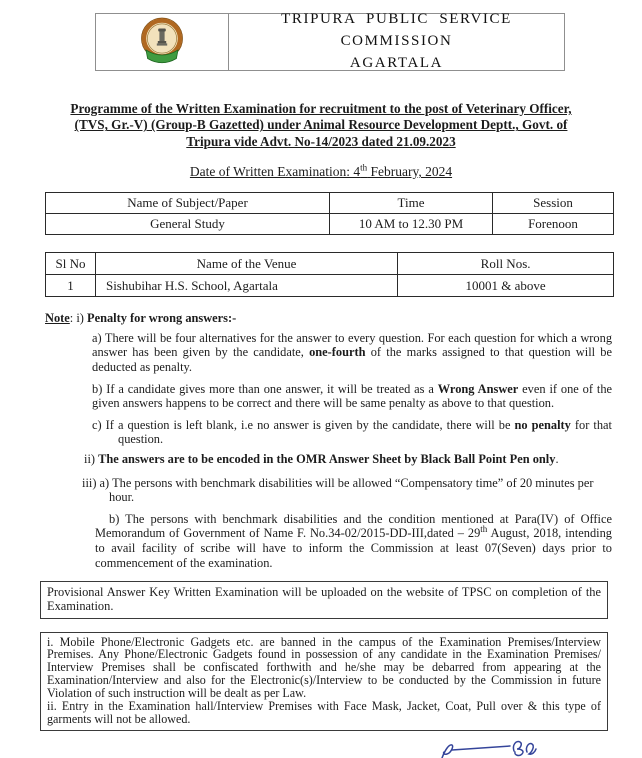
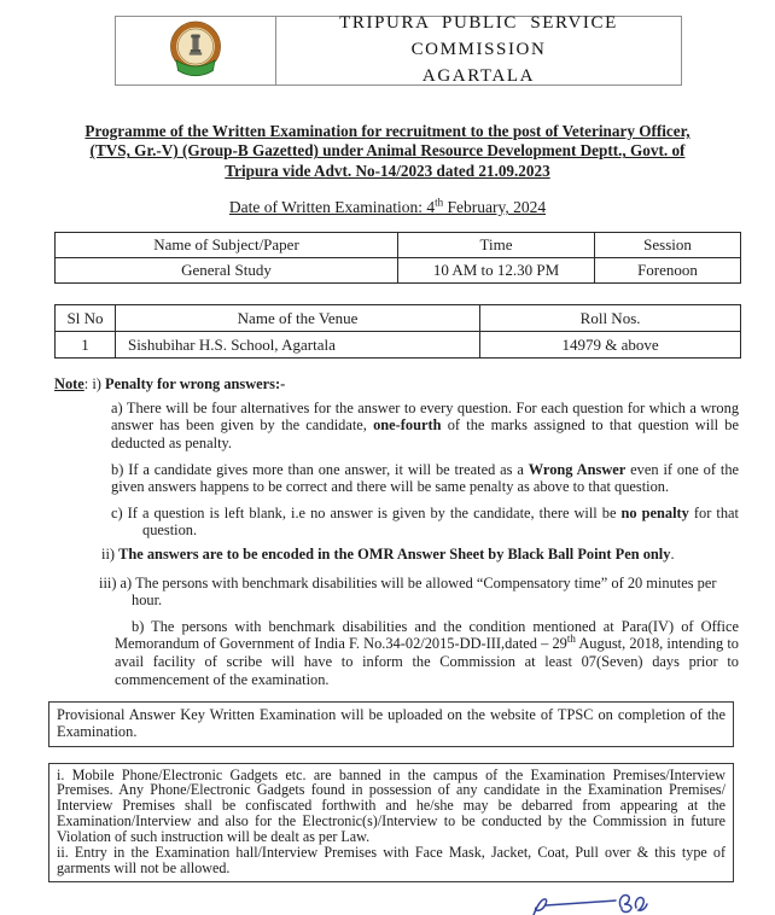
  TRIPURA PUBLIC SERVICE COMMISSION
  AGARTALA
  Programme of the Written Examination for recruitment to the post of Veterinary Officer,
  (TVS, Gr.-V) (Group-B Gazetted) under Animal Resource Development Deptt., Govt. of
  Tripura vide Advt. No-14/2023 dated 21.09.2023
  Date of Written Examination: 4th February, 2024
  Name of Subject/Paper	Time	Session
  General Study	10 AM to 12.30 PM	Forenoon
  Sl No	Name of the Venue	Roll Nos.
- 1	Sishubihar H.S. School, Agartala	10001 & above
+ 1	Sishubihar H.S. School, Agartala	14979 & above
  Note: i) Penalty for wrong answers:-
  a) There will be four alternatives for the answer to every question. For each question for which a wrong answer has been given by the candidate, one-fourth of the marks assigned to that question will be deducted as penalty.
  b) If a candidate gives more than one answer, it will be treated as a Wrong Answer even if one of the given answers happens to be correct and there will be same penalty as above to that question.
  c) If a question is left blank, i.e no answer is given by the candidate, there will be no penalty for that question.
  ii) The answers are to be encoded in the OMR Answer Sheet by Black Ball Point Pen only.
  iii) a) The persons with benchmark disabilities will be allowed “Compensatory time” of 20 minutes per hour.
- b) The persons with benchmark disabilities and the condition mentioned at Para(IV) of Office Memorandum of Government of Name F. No.34-02/2015-DD-III,dated – 29th August, 2018, intending to avail facility of scribe will have to inform the Commission at least 07(Seven) days prior to commencement of the examination.
+ b) The persons with benchmark disabilities and the condition mentioned at Para(IV) of Office Memorandum of Government of India F. No.34-02/2015-DD-III,dated – 29th August, 2018, intending to avail facility of scribe will have to inform the Commission at least 07(Seven) days prior to commencement of the examination.
  Provisional Answer Key Written Examination will be uploaded on the website of TPSC on completion of the Examination.
  i. Mobile Phone/Electronic Gadgets etc. are banned in the campus of the Examination Premises/Interview Premises. Any Phone/Electronic Gadgets found in possession of any candidate in the Examination Premises/ Interview Premises shall be confiscated forthwith and he/she may be debarred from appearing at the Examination/Interview and also for the Electronic(s)/Interview to be conducted by the Commission in future Violation of such instruction will be dealt as per Law.
  ii. Entry in the Examination hall/Interview Premises with Face Mask, Jacket, Coat, Pull over & this type of garments will not be allowed.
